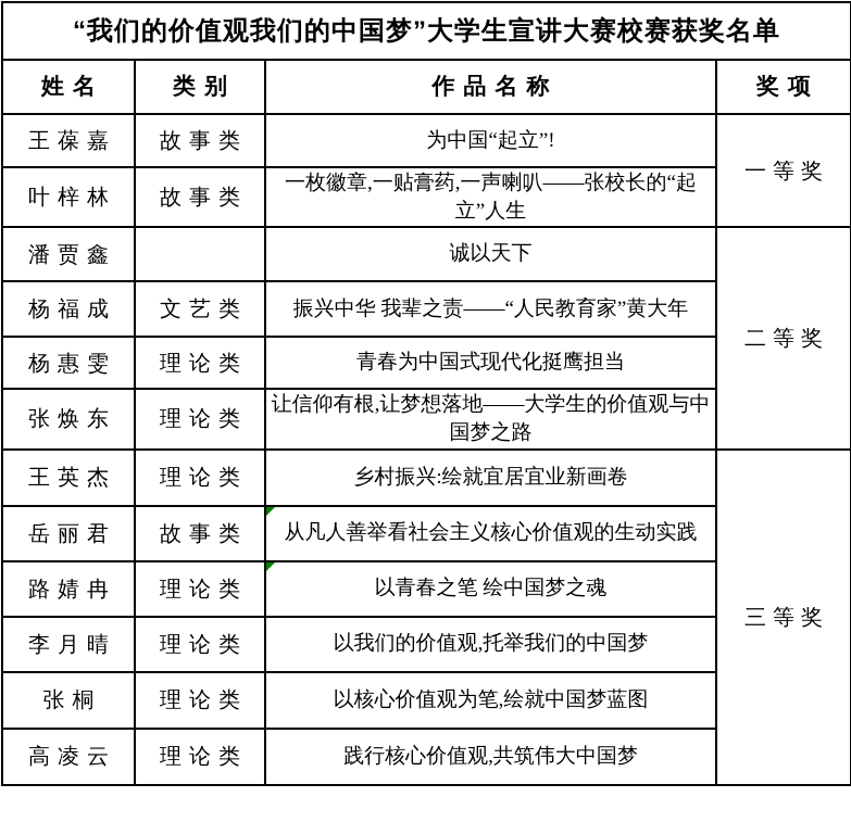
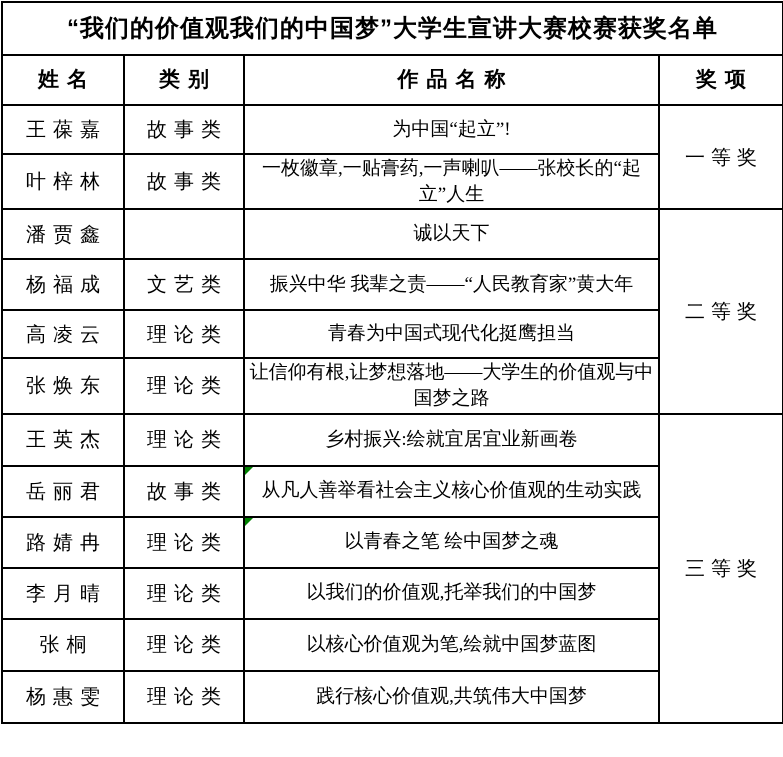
  “我们的价值观我们的中国梦”大学生宣讲大赛校赛获奖名单
  姓名	类别	作品名称	奖项
  王葆嘉	故事类	为中国“起立”!	一等奖
  叶梓林	故事类	一枚徽章,一贴膏药,一声喇叭——张校长的“起立”人生
  潘贾鑫		诚以天下	二等奖
  杨福成	文艺类	振兴中华 我辈之责——“人民教育家”黄大年
- 杨惠雯	理论类	青春为中国式现代化挺鹰担当
+ 高凌云	理论类	青春为中国式现代化挺鹰担当
  张焕东	理论类	让信仰有根,让梦想落地——大学生的价值观与中国梦之路
  王英杰	理论类	乡村振兴:绘就宜居宜业新画卷	三等奖
  岳丽君	故事类	从凡人善举看社会主义核心价值观的生动实践
  路婧冉	理论类	以青春之笔 绘中国梦之魂
  李月晴	理论类	以我们的价值观,托举我们的中国梦
  张桐	理论类	以核心价值观为笔,绘就中国梦蓝图
- 高凌云	理论类	践行核心价值观,共筑伟大中国梦
+ 杨惠雯	理论类	践行核心价值观,共筑伟大中国梦
